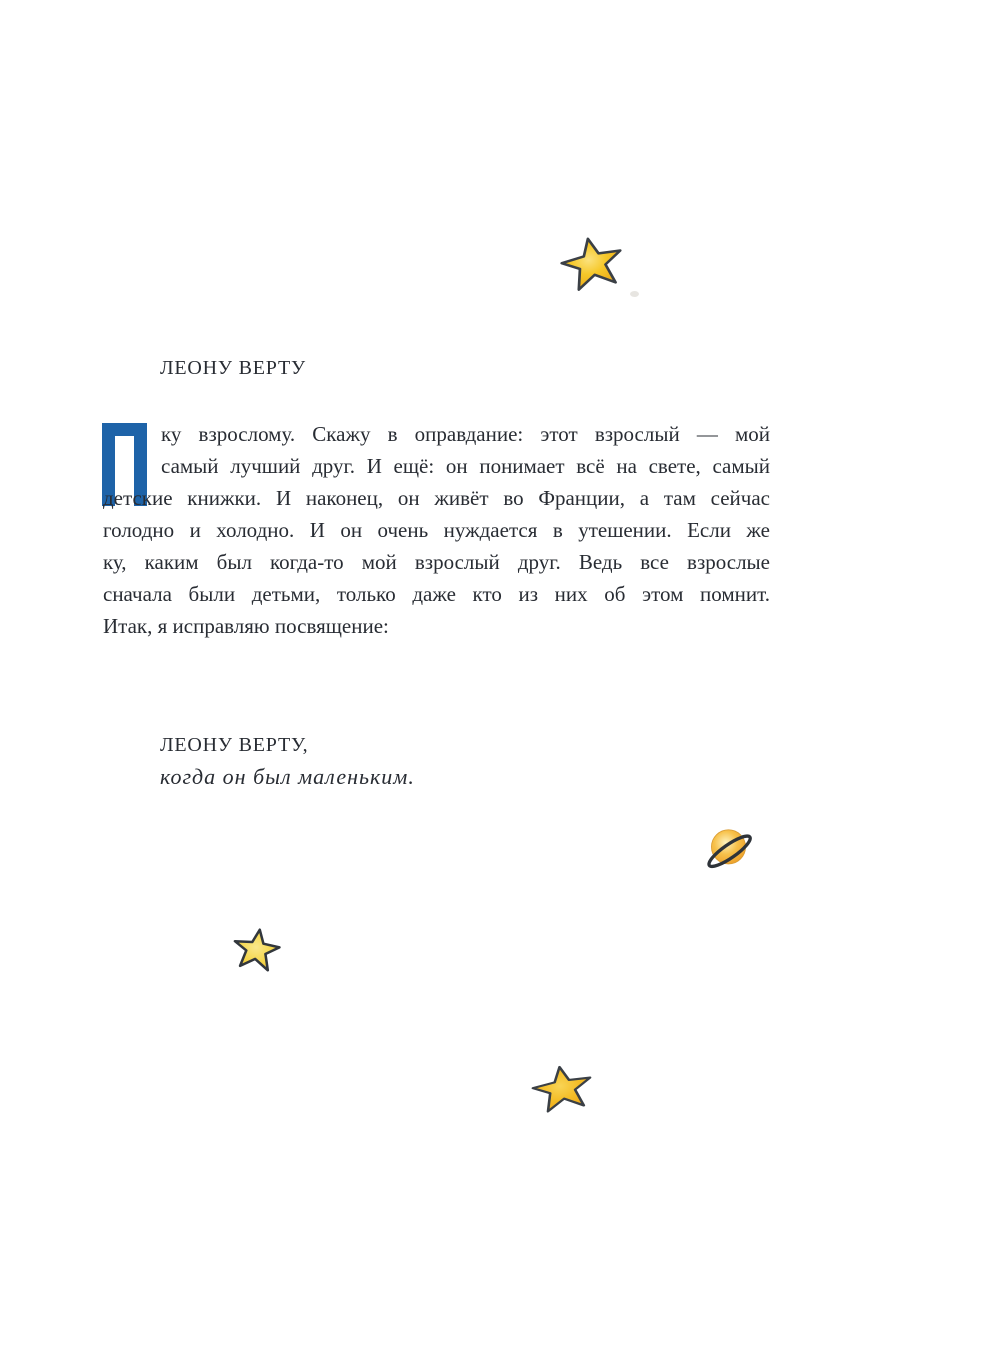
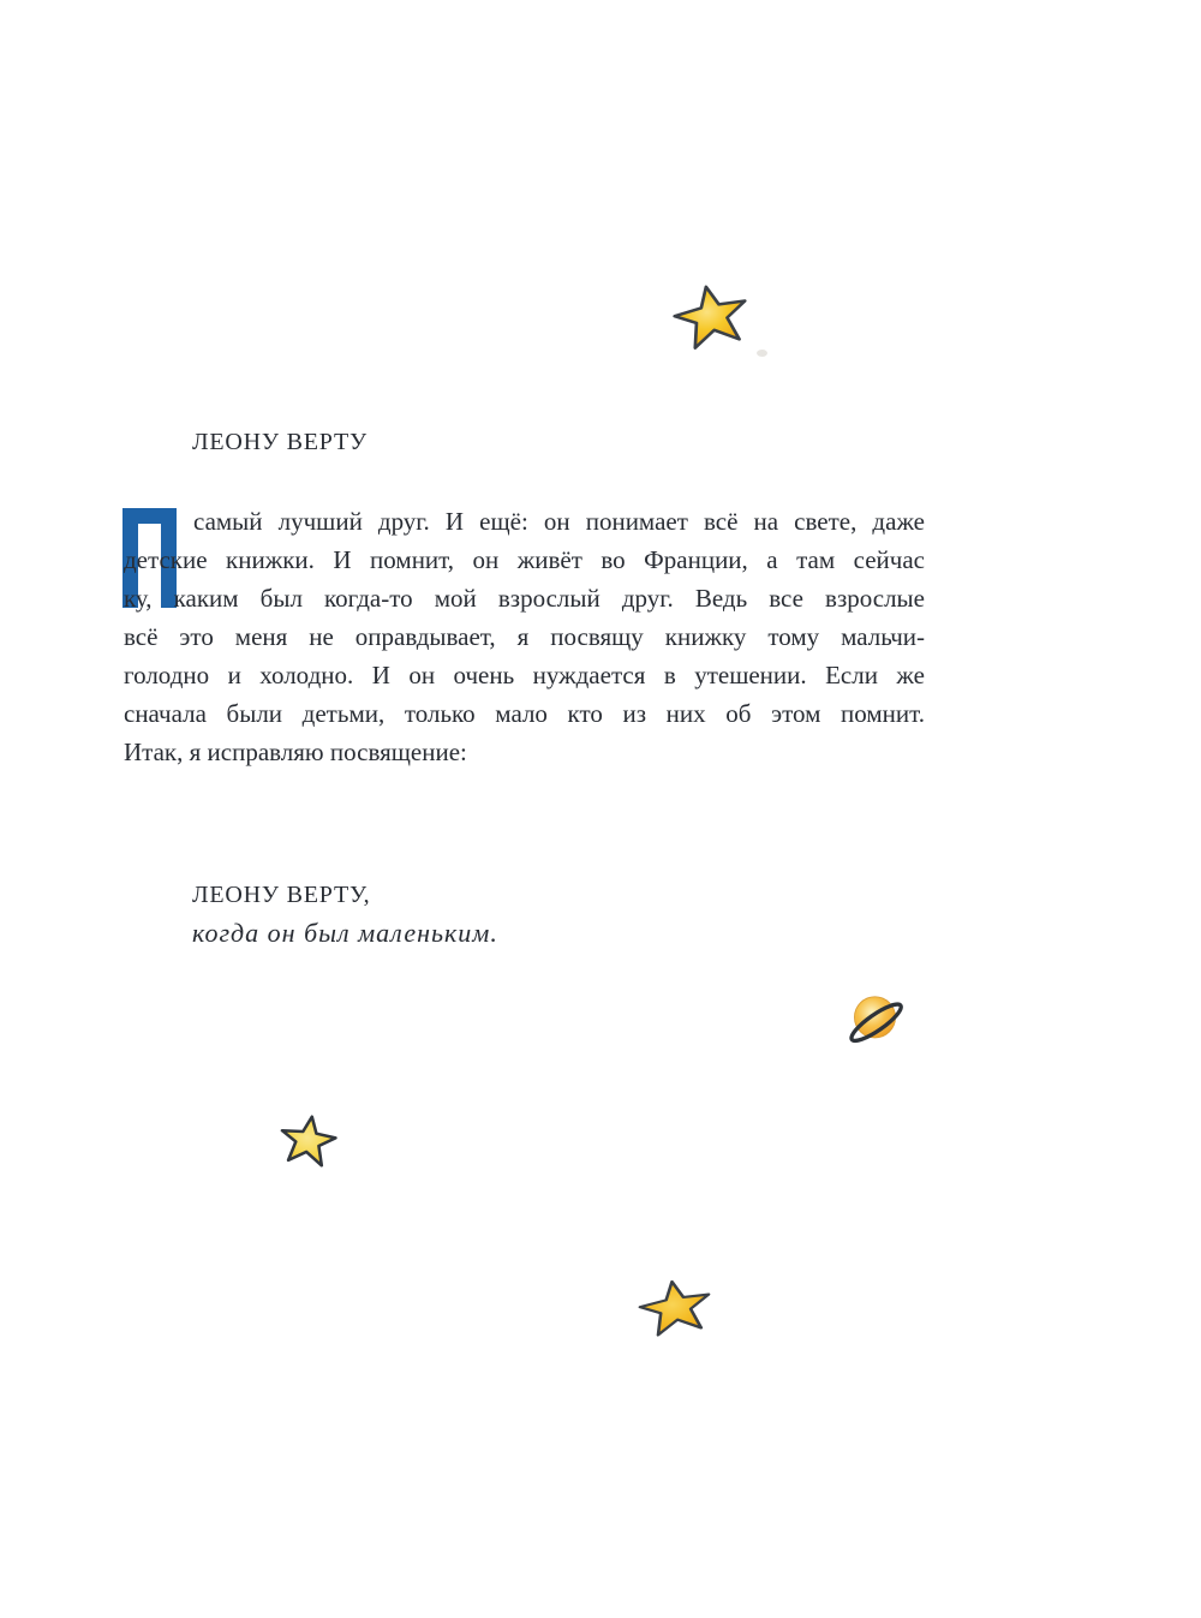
  ЛЕОНУ ВЕРТУ
- ку взрослому. Скажу в оправдание: этот взрослый — мой
- самый лучший друг. И ещё: он понимает всё на свете, самый
+ самый лучший друг. И ещё: он понимает всё на свете, даже
- детские книжки. И наконец, он живёт во Франции, а там сейчас
+ детские книжки. И помнит, он живёт во Франции, а там сейчас
- голодно и холодно. И он очень нуждается в утешении. Если же
+ ку, каким был когда-то мой взрослый друг. Ведь все взрослые
+ всё это меня не оправдывает, я посвящу книжку тому мальчи-
- ку, каким был когда-то мой взрослый друг. Ведь все взрослые
+ голодно и холодно. И он очень нуждается в утешении. Если же
- сначала были детьми, только даже кто из них об этом помнит.
+ сначала были детьми, только мало кто из них об этом помнит.
  Итак, я исправляю посвящение:
  ЛЕОНУ ВЕРТУ,
  когда он был маленьким.
